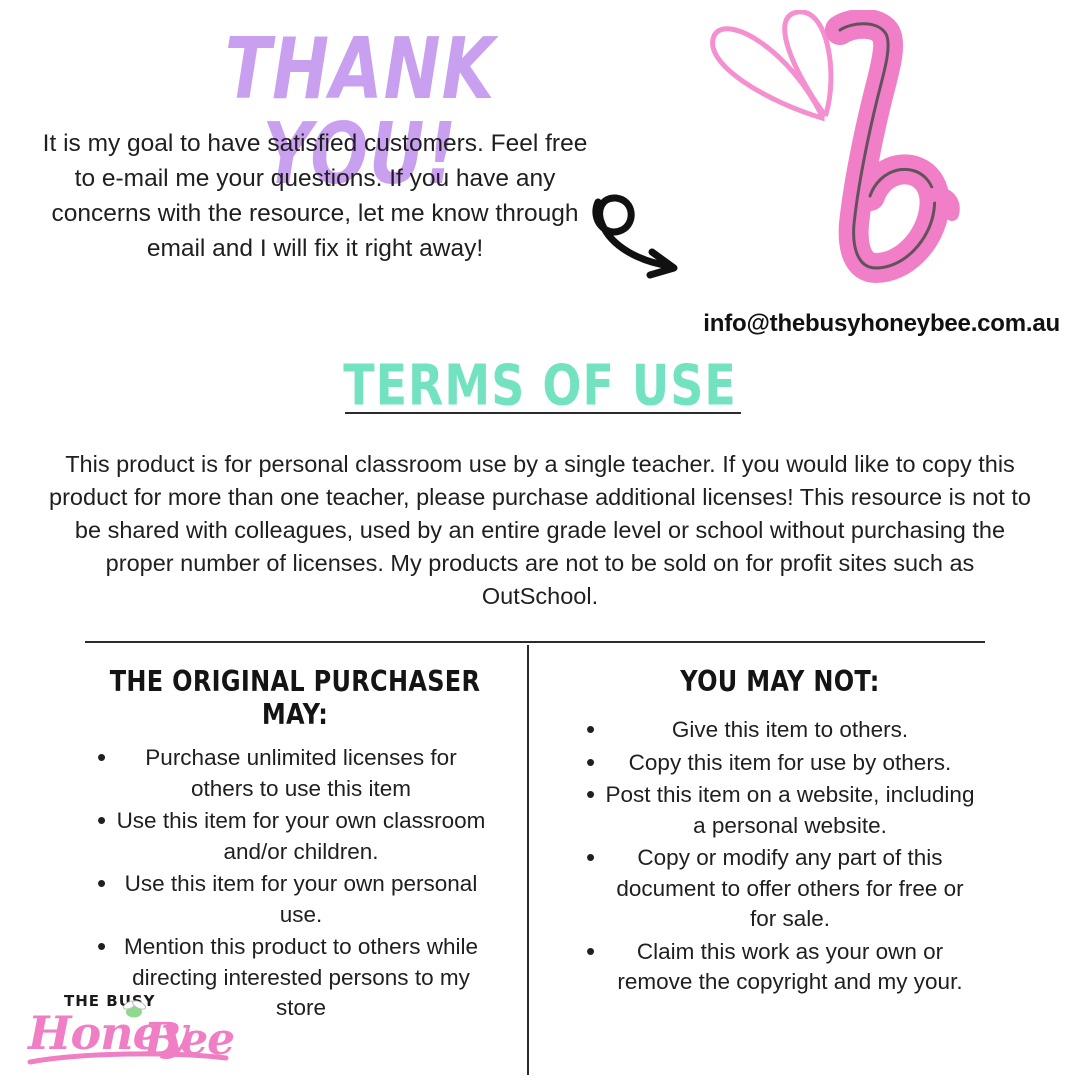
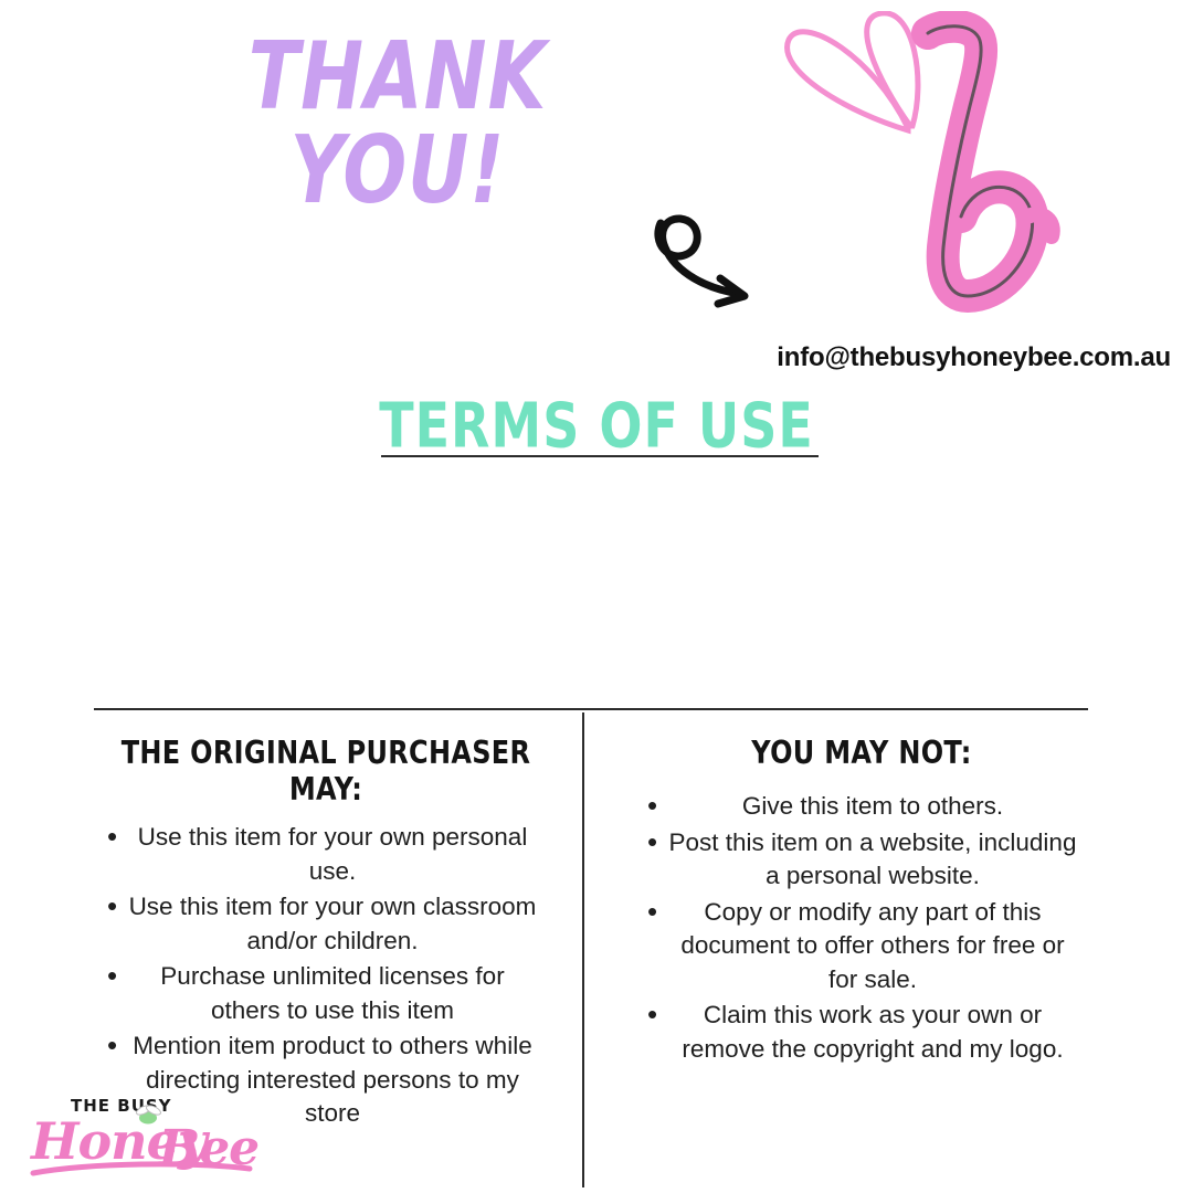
  THANK YOU!
- It is my goal to have satisfied customers. Feel free to e-mail me your questions. If you have any concerns with the resource, let me know through email and I will fix it right away!
  info@thebusyhoneybee.com.au
  TERMS OF USE
- This product is for personal classroom use by a single teacher. If you would like to copy this product for more than one teacher, please purchase additional licenses! This resource is not to be shared with colleagues, used by an entire grade level or school without purchasing the proper number of licenses. My products are not to be sold on for profit sites such as OutSchool.
  THE ORIGINAL PURCHASER MAY:
- Purchase unlimited licenses for others to use this item
+ Use this item for your own personal use.
  Use this item for your own classroom and/or children.
- Use this item for your own personal use.
+ Purchase unlimited licenses for others to use this item
- Mention this product to others while directing interested persons to my store
+ Mention item product to others while directing interested persons to my store
  YOU MAY NOT:
  Give this item to others.
- Copy this item for use by others.
  Post this item on a website, including a personal website.
  Copy or modify any part of this document to offer others for free or for sale.
- Claim this work as your own or remove the copyright and my your.
+ Claim this work as your own or remove the copyright and my logo.
  THE BUY
  Honey
  Bee
